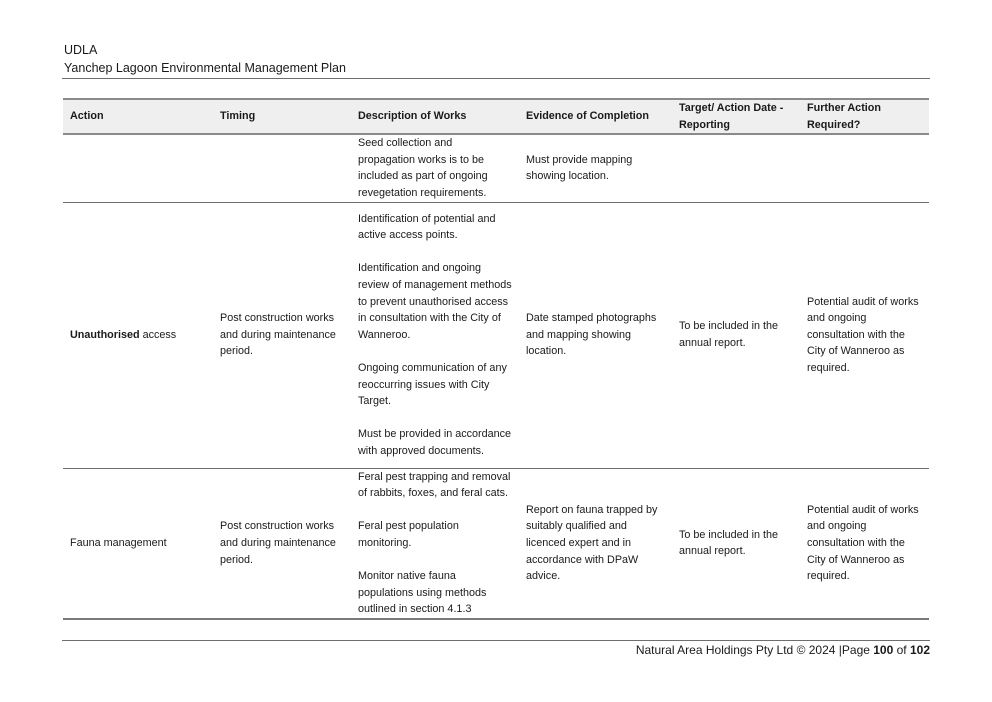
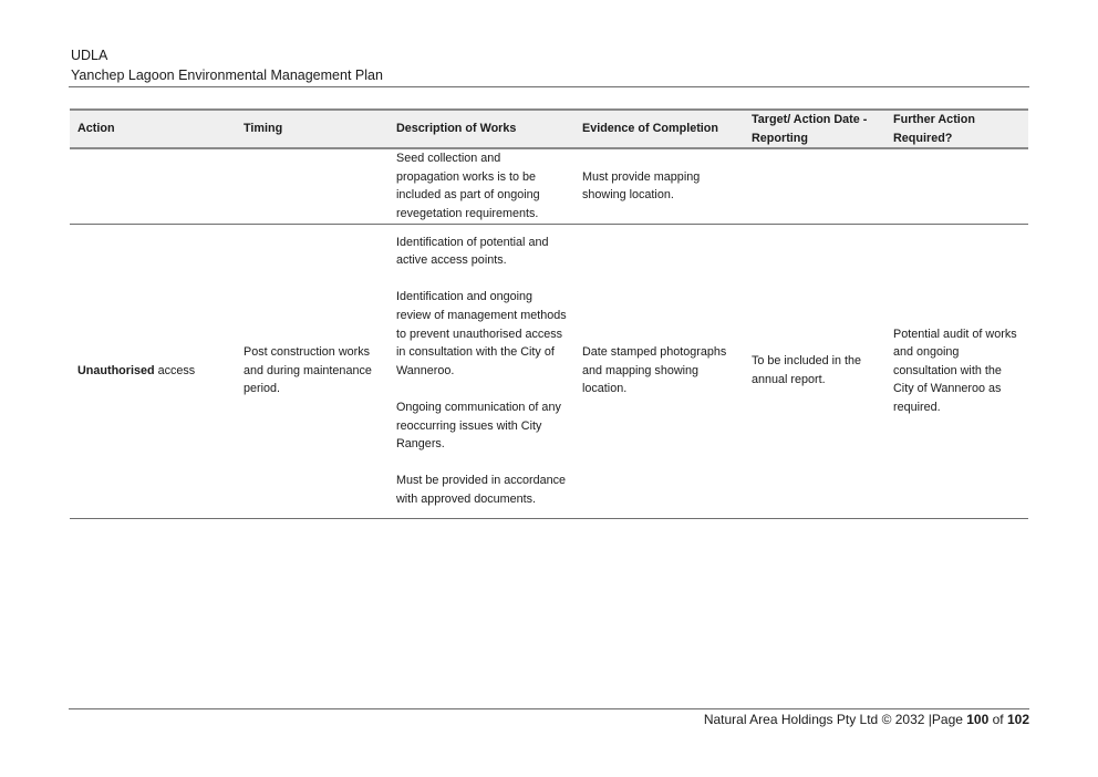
  UDLA
  Yanchep Lagoon Environmental Management Plan
  Action	Timing	Description of Works	Evidence of Completion	Target/ Action Date - Reporting	Further Action Required?
  		Seed collection and propagation works is to be included as part of ongoing revegetation requirements.	Must provide mapping showing location.
- Unauthorised access	Post construction works and during maintenance period.	Identification of potential and active access points. Identification and ongoing review of management methods to prevent unauthorised access in consultation with the City of Wanneroo. Ongoing communication of any reoccurring issues with City Target. Must be provided in accordance with approved documents.	Date stamped photographs and mapping showing location.	To be included in the annual report.	Potential audit of works and ongoing consultation with the City of Wanneroo as required.
+ Unauthorised access	Post construction works and during maintenance period.	Identification of potential and active access points. Identification and ongoing review of management methods to prevent unauthorised access in consultation with the City of Wanneroo. Ongoing communication of any reoccurring issues with City Rangers. Must be provided in accordance with approved documents.	Date stamped photographs and mapping showing location.	To be included in the annual report.	Potential audit of works and ongoing consultation with the City of Wanneroo as required.
- Fauna management	Post construction works and during maintenance period.	Feral pest trapping and removal of rabbits, foxes, and feral cats. Feral pest population monitoring. Monitor native fauna populations using methods outlined in section 4.1.3	Report on fauna trapped by suitably qualified and licenced expert and in accordance with DPaW advice.	To be included in the annual report.	Potential audit of works and ongoing consultation with the City of Wanneroo as required.
- Natural Area Holdings Pty Ltd © 2024 |Page 100 of 102
+ Natural Area Holdings Pty Ltd © 2032 |Page 100 of 102
